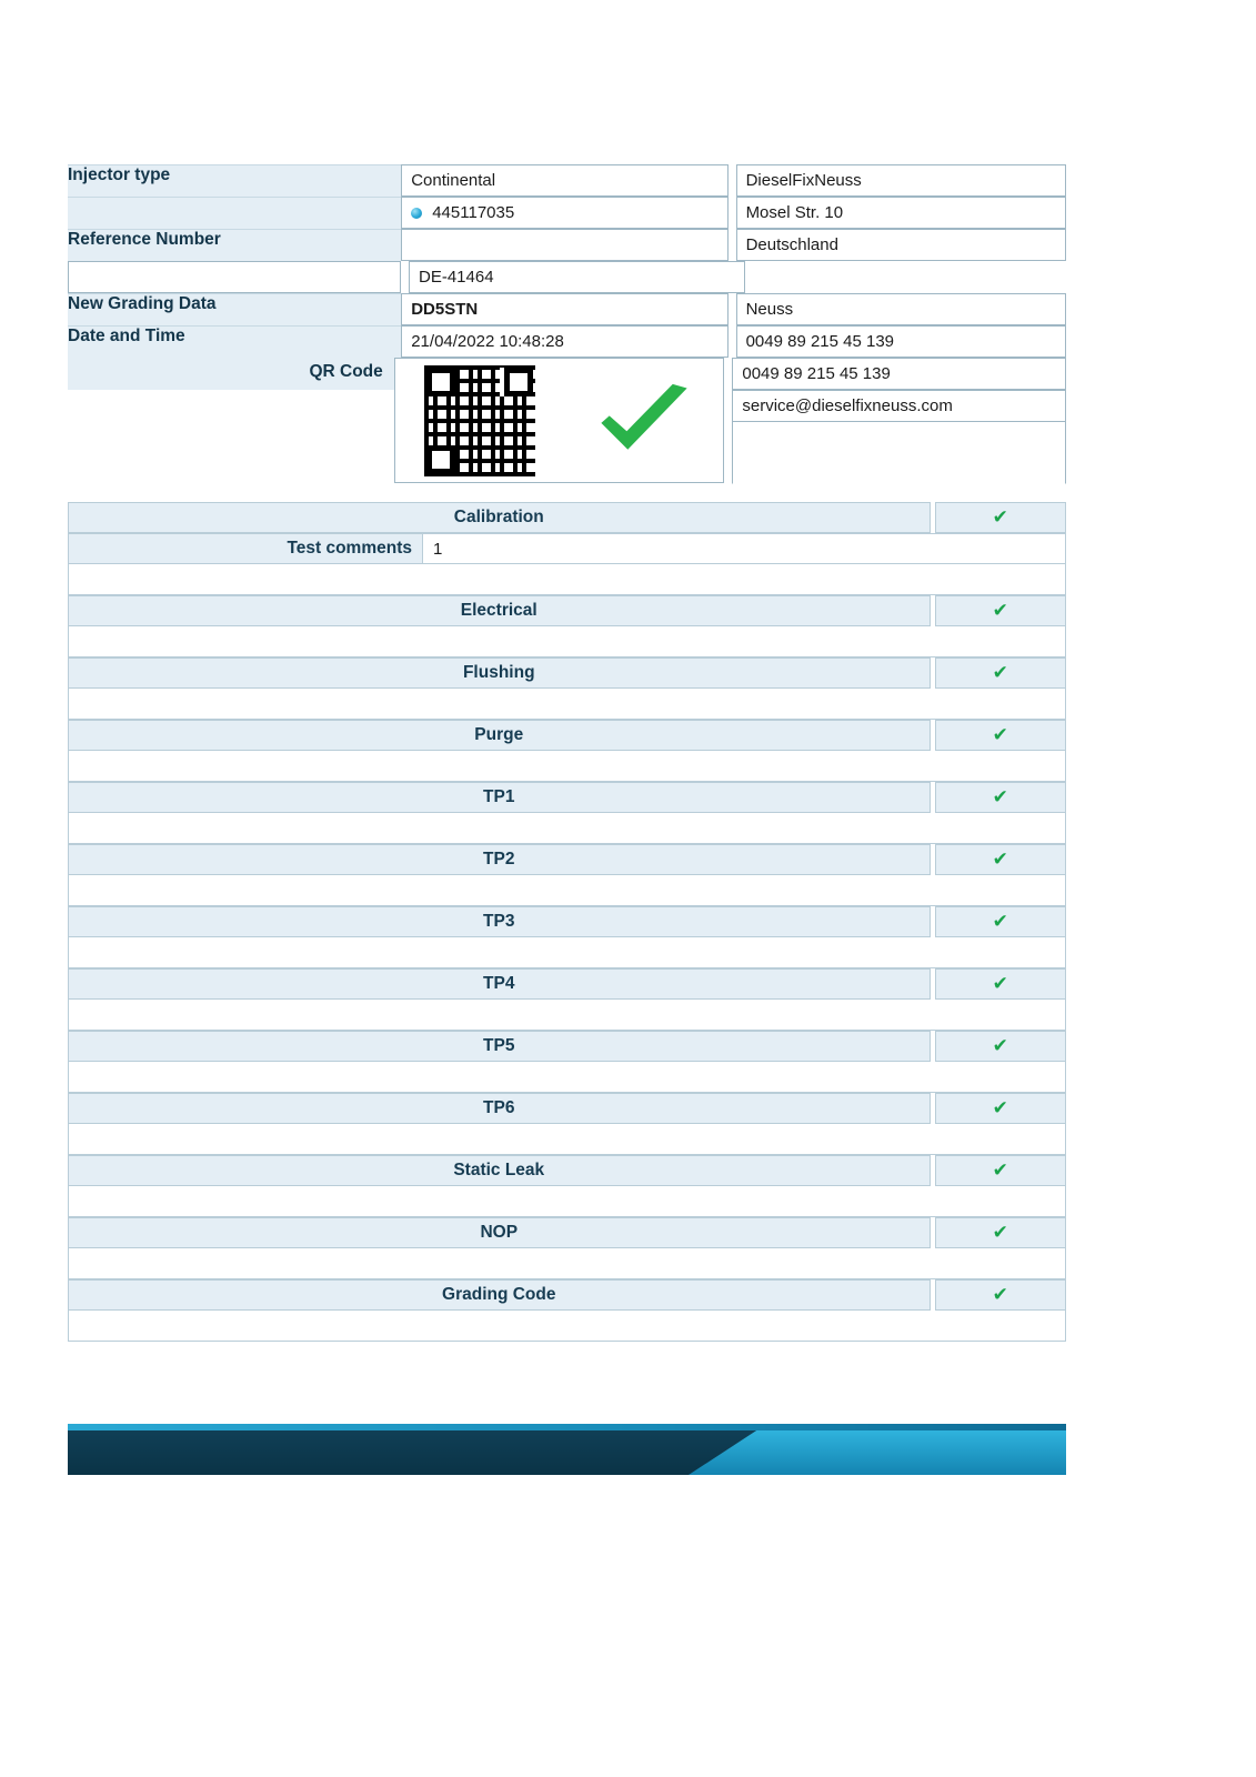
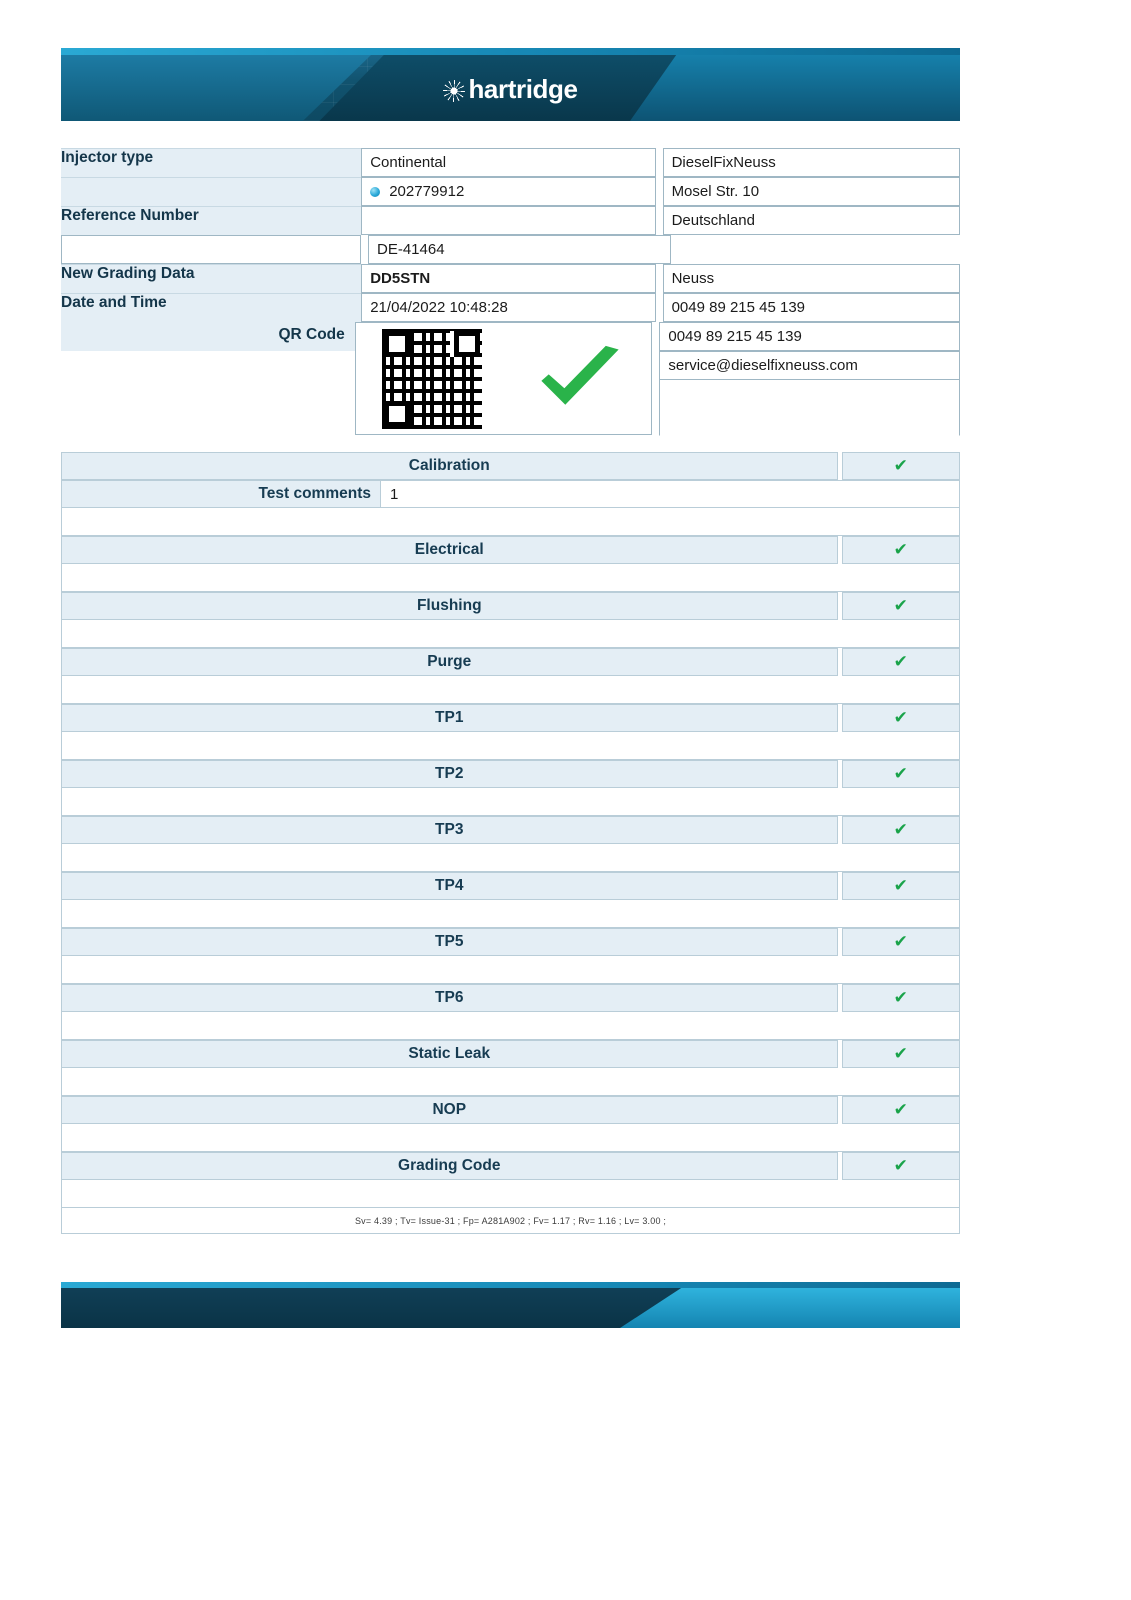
+ hartridge
  Injector type
  Continental
  DieselFixNeuss
- 445117035
+ 202779912
  Mosel Str. 10
  Reference Number
  Deutschland
  DE-41464
  New Grading Data
  DD5STN
  Neuss
  Date and Time
  21/04/2022 10:48:28
  0049 89 215 45 139
  QR Code
  0049 89 215 45 139
  service@dieselfixneuss.com
  Calibration
  ✔
  Test comments
  1
  Electrical
  ✔
  Flushing
  ✔
  Purge
  ✔
  TP1
  ✔
  TP2
  ✔
  TP3
  ✔
  TP4
  ✔
  TP5
  ✔
  TP6
  ✔
  Static Leak
  ✔
  NOP
  ✔
  Grading Code
  ✔
+ Sv= 4.39 ; Tv= Issue-31 ; Fp= A281A902 ; Fv= 1.17 ; Rv= 1.16 ; Lv= 3.00 ;
